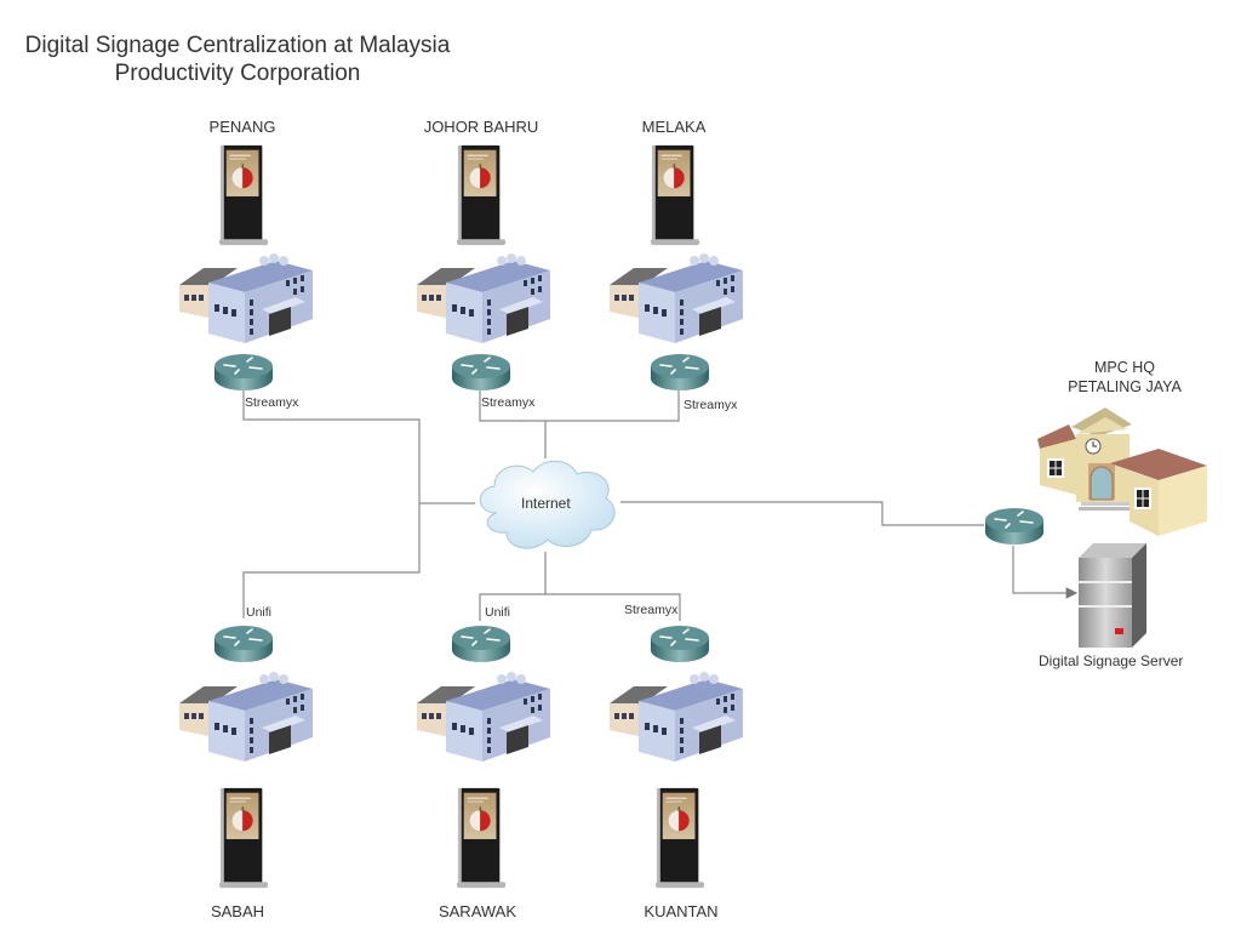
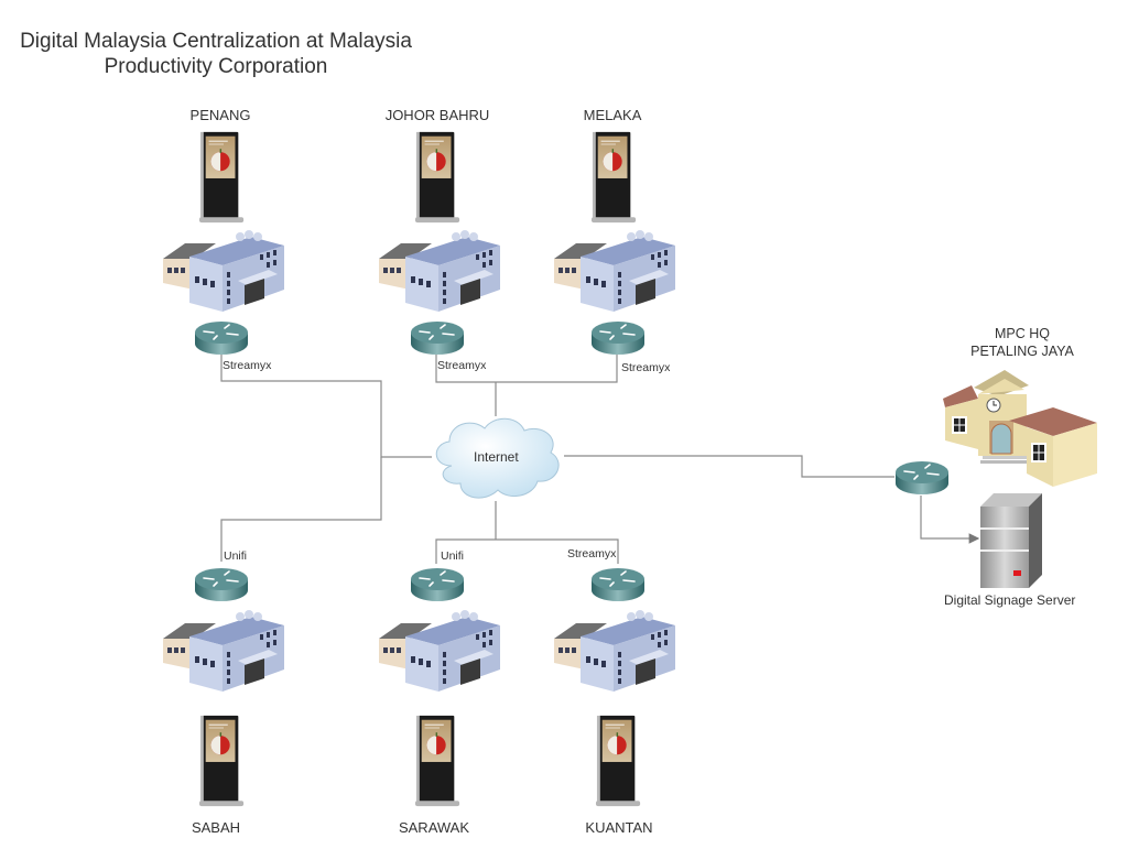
- Digital Signage Centralization at Malaysia
+ Digital Malaysia Centralization at Malaysia
  Productivity Corporation
  PENANG
  Streamyx
  JOHOR BAHRU
  Streamyx
  MELAKA
  Streamyx
  Internet
  Unifi
  SABAH
  Unifi
  SARAWAK
  Streamyx
  KUANTAN
  MPC HQ
  PETALING JAYA
  Digital Signage Server
